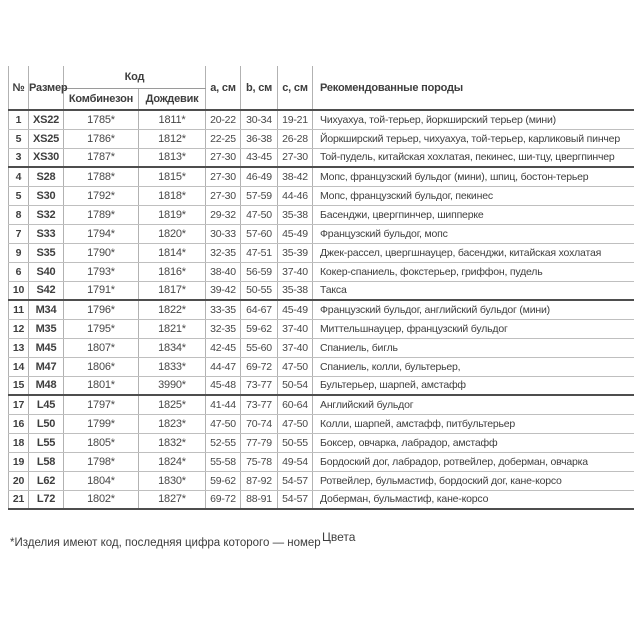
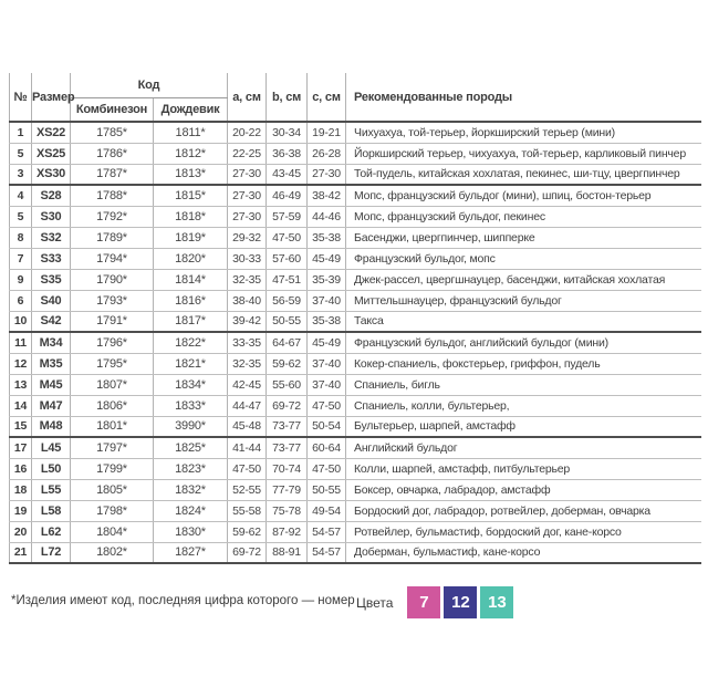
  №	Размер	Код	а, см	b, см	с, см	Рекомендованные породы
  Комбинезон	Дождевик
  1	XS22	1785*	1811*	20-22	30-34	19-21	Чихуахуа, той-терьер, йоркширский терьер (мини)
  5	XS25	1786*	1812*	22-25	36-38	26-28	Йоркширский терьер, чихуахуа, той-терьер, карликовый пинчер
  3	XS30	1787*	1813*	27-30	43-45	27-30	Той-пудель, китайская хохлатая, пекинес, ши-тцу, цвергпинчер
  4	S28	1788*	1815*	27-30	46-49	38-42	Мопс, французский бульдог (мини), шпиц, бостон-терьер
  5	S30	1792*	1818*	27-30	57-59	44-46	Мопс, французский бульдог, пекинес
  8	S32	1789*	1819*	29-32	47-50	35-38	Басенджи, цвергпинчер, шипперке
  7	S33	1794*	1820*	30-33	57-60	45-49	Французский бульдог, мопс
  9	S35	1790*	1814*	32-35	47-51	35-39	Джек-рассел, цвергшнауцер, басенджи, китайская хохлатая
- 6	S40	1793*	1816*	38-40	56-59	37-40	Кокер-спаниель, фокстерьер, гриффон, пудель
+ 6	S40	1793*	1816*	38-40	56-59	37-40	Миттельшнауцер, французский бульдог
  10	S42	1791*	1817*	39-42	50-55	35-38	Такса
  11	M34	1796*	1822*	33-35	64-67	45-49	Французский бульдог, английский бульдог (мини)
- 12	M35	1795*	1821*	32-35	59-62	37-40	Миттельшнауцер, французский бульдог
+ 12	M35	1795*	1821*	32-35	59-62	37-40	Кокер-спаниель, фокстерьер, гриффон, пудель
  13	M45	1807*	1834*	42-45	55-60	37-40	Спаниель, бигль
  14	M47	1806*	1833*	44-47	69-72	47-50	Спаниель, колли, бультерьер,
  15	M48	1801*	3990*	45-48	73-77	50-54	Бультерьер, шарпей, амстафф
  17	L45	1797*	1825*	41-44	73-77	60-64	Английский бульдог
  16	L50	1799*	1823*	47-50	70-74	47-50	Колли, шарпей, амстафф, питбультерьер
  18	L55	1805*	1832*	52-55	77-79	50-55	Боксер, овчарка, лабрадор, амстафф
  19	L58	1798*	1824*	55-58	75-78	49-54	Бордоский дог, лабрадор, ротвейлер, доберман, овчарка
  20	L62	1804*	1830*	59-62	87-92	54-57	Ротвейлер, бульмастиф, бордоский дог, кане-корсо
  21	L72	1802*	1827*	69-72	88-91	54-57	Доберман, бульмастиф, кане-корсо
  *Изделия имеют код, последняя цифра которого — номер
  Цвета
+ 7
+ 12
+ 13
